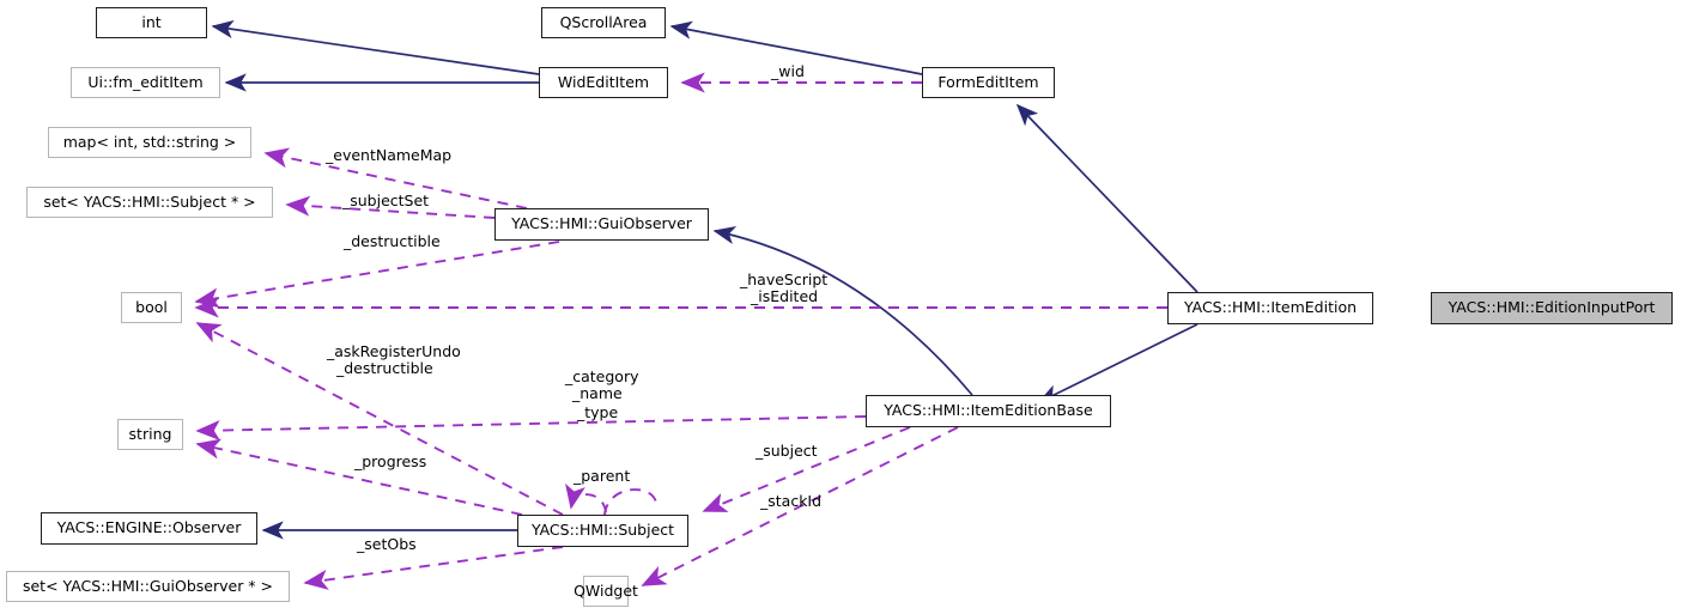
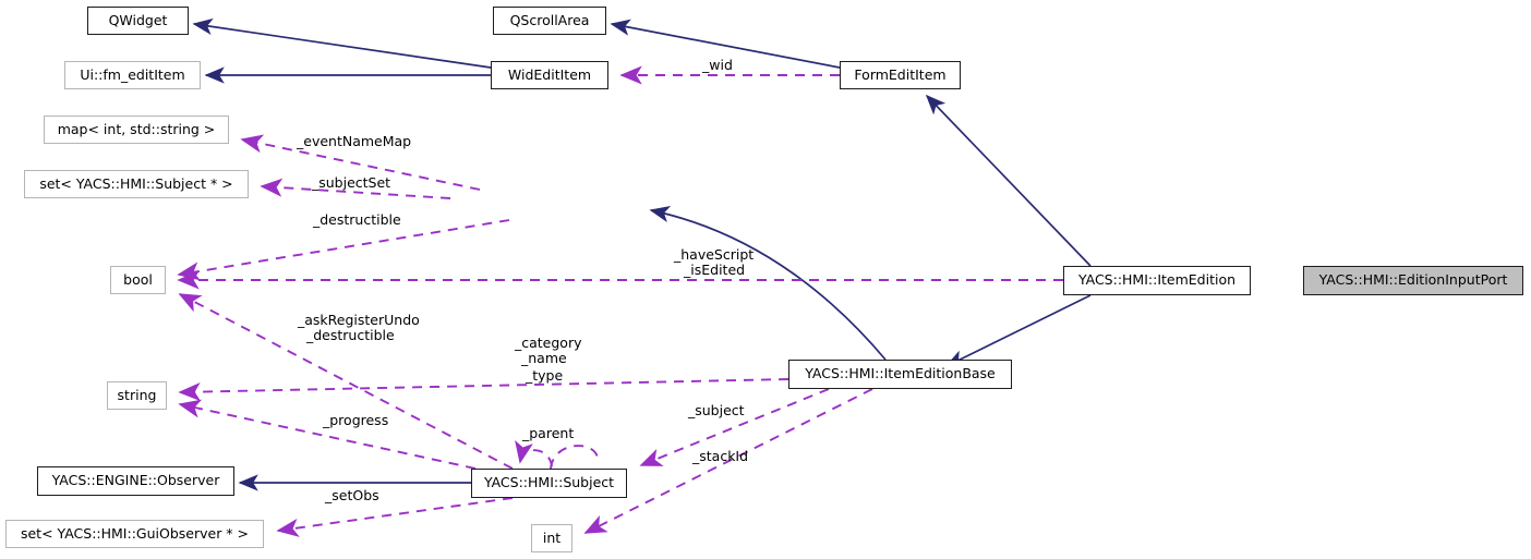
- int
+ QWidget
  QScrollArea
  Ui::fm_editItem
  WidEditItem
  FormEditItem
  map< int, std::string >
  set< YACS::HMI::Subject * >
- YACS::HMI::GuiObserver
  bool
  YACS::HMI::ItemEdition
  YACS::HMI::EditionInputPort
  YACS::HMI::ItemEditionBase
  string
  YACS::ENGINE::Observer
  YACS::HMI::Subject
  set< YACS::HMI::GuiObserver * >
- QWidget
+ int
  _wid
  _eventNameMap
  _subjectSet
  _destructible
  _haveScript
  _isEdited
  _askRegisterUndo
  _destructible
  _category
  _name
  _type
  _subject
  _progress
  _parent
  _stackId
  _setObs
